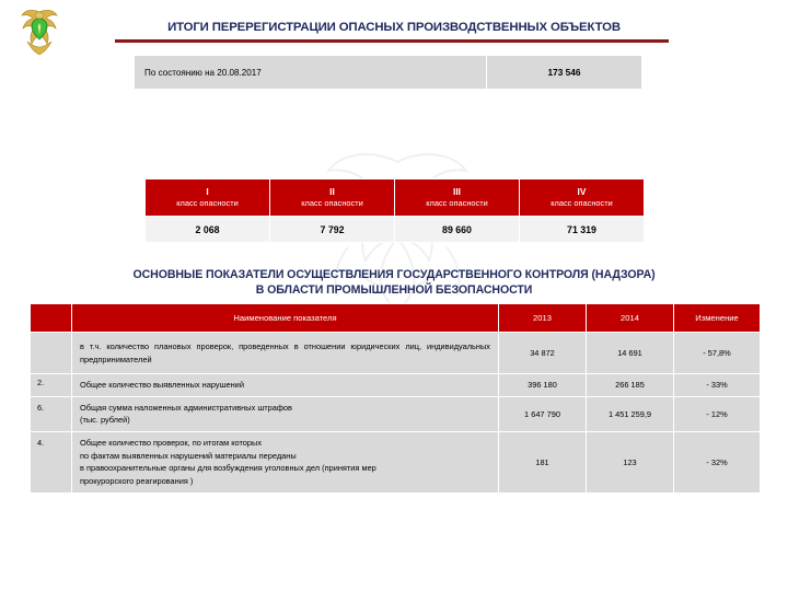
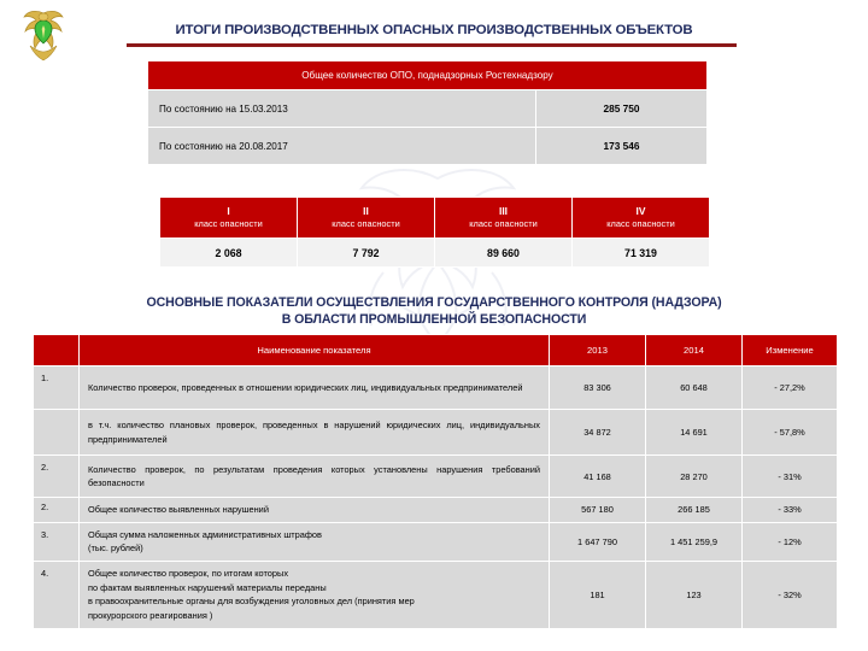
- ИТОГИ ПЕРЕРЕГИСТРАЦИИ ОПАСНЫХ ПРОИЗВОДСТВЕННЫХ ОБЪЕКТОВ
+ ИТОГИ ПРОИЗВОДСТВЕННЫХ ОПАСНЫХ ПРОИЗВОДСТВЕННЫХ ОБЪЕКТОВ
+ Общее количество ОПО, поднадзорных Ростехнадзору
+ По состоянию на 15.03.2013	285 750
  По состоянию на 20.08.2017	173 546
  I класс опасности	II класс опасности	III класс опасности	IV класс опасности
  2 068	7 792	89 660	71 319
  ОСНОВНЫЕ ПОКАЗАТЕЛИ ОСУЩЕСТВЛЕНИЯ ГОСУДАРСТВЕННОГО КОНТРОЛЯ (НАДЗОРА)
  В ОБЛАСТИ ПРОМЫШЛЕННОЙ БЕЗОПАСНОСТИ
  	Наименование показателя	2013	2014	Изменение
+ 1.	Количество проверок, проведенных в отношении юридических лиц, индивидуальных предпринимателей	83 306	60 648	- 27,2%
- 	в т.ч. количество плановых проверок, проведенных в отношении юридических лиц, индивидуальных предпринимателей	34 872	14 691	- 57,8%
+ 	в т.ч. количество плановых проверок, проведенных в нарушений юридических лиц, индивидуальных предпринимателей	34 872	14 691	- 57,8%
+ 2.	Количество проверок, по результатам проведения которых установлены нарушения требований безопасности	41 168	28 270	- 31%
- 2.	Общее количество выявленных нарушений	396 180	266 185	- 33%
+ 2.	Общее количество выявленных нарушений	567 180	266 185	- 33%
- 6.	Общая сумма наложенных административных штрафов (тыс. рублей)	1 647 790	1 451 259,9	- 12%
+ 3.	Общая сумма наложенных административных штрафов (тыс. рублей)	1 647 790	1 451 259,9	- 12%
  4.	Общее количество проверок, по итогам которых по фактам выявленных нарушений материалы переданы в правоохранительные органы для возбуждения уголовных дел (принятия мер прокурорского реагирования )	181	123	- 32%
